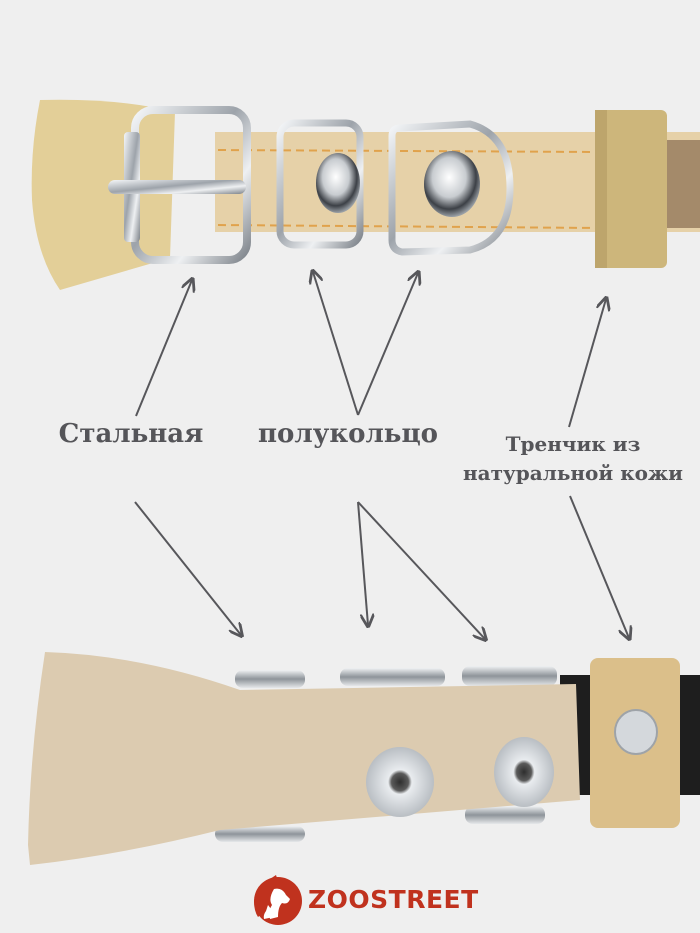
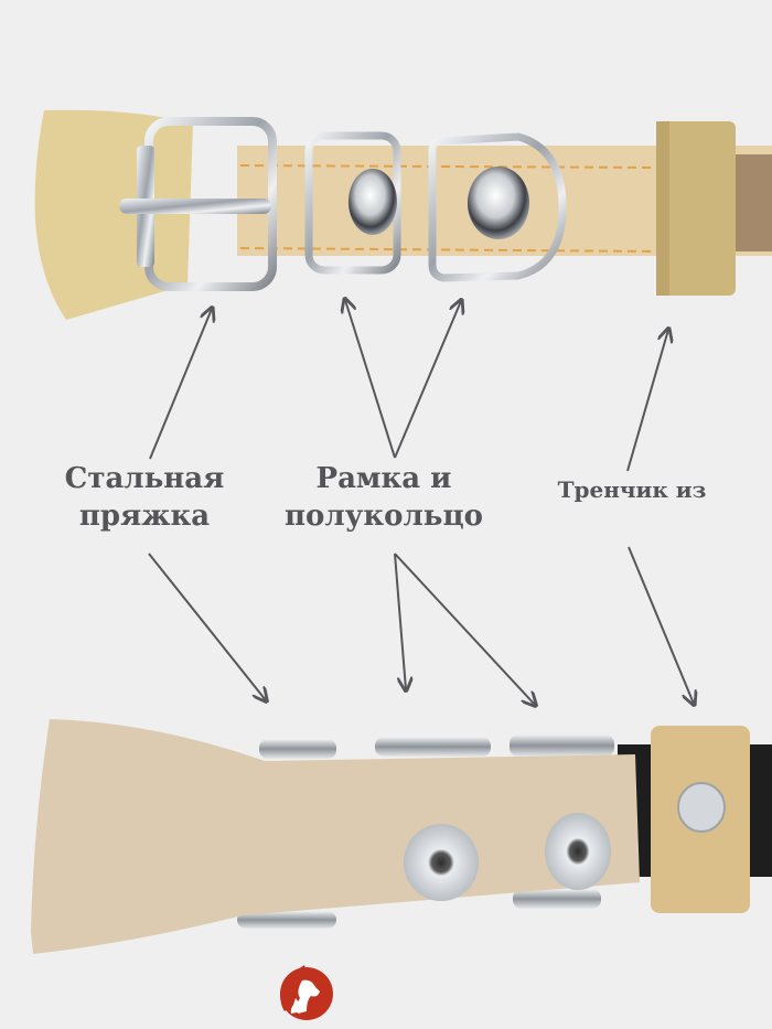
  Стальная
+ пряжка
+ Рамка и
  полукольцо
  Тренчик из
- натуральной кожи
- ZOOSTREET
